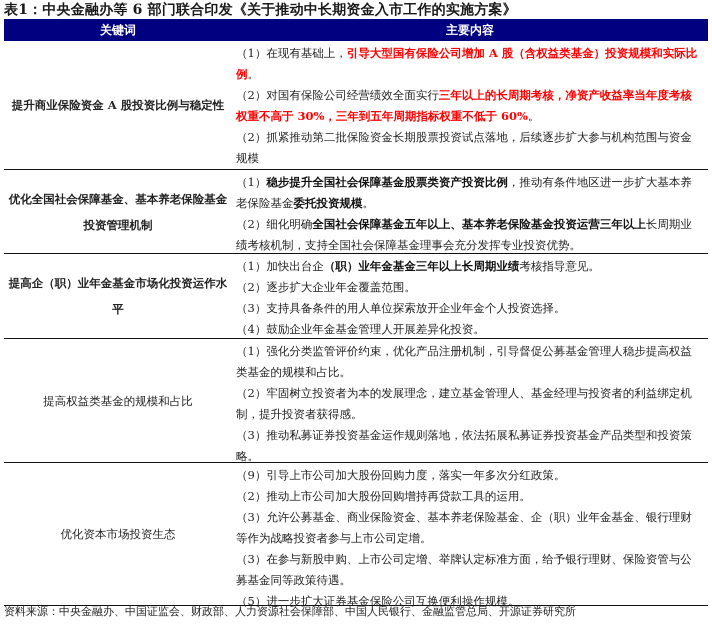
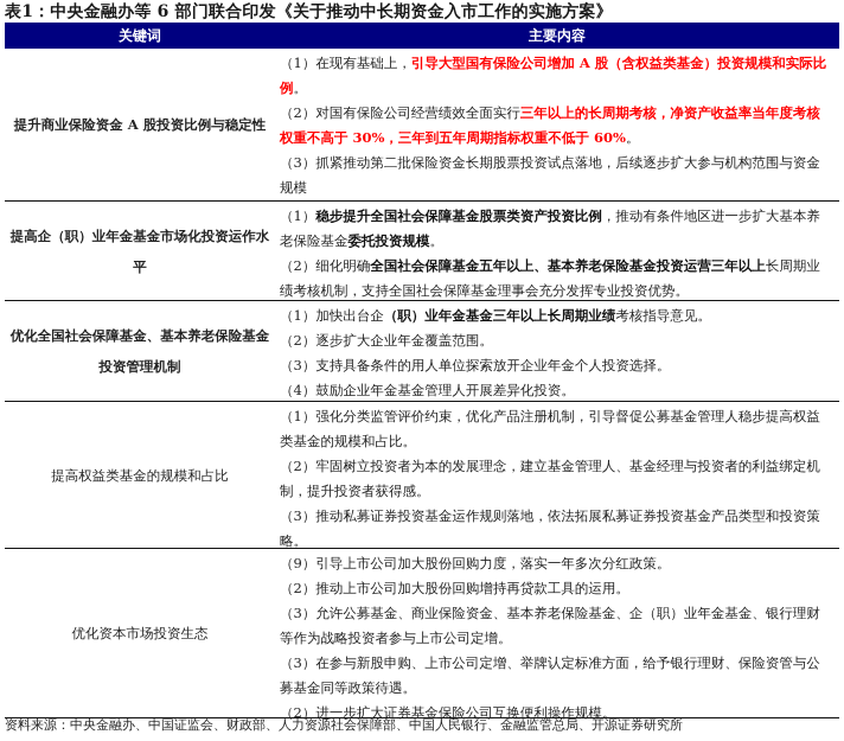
  表1：中央金融办等 6 部门联合印发《关于推动中长期资金入市工作的实施方案》
  关键词
  主要内容
  提升商业保险资金 A 股投资比例与稳定性
  （1）在现有基础上，引导大型国有保险公司增加 A 股（含权益类基金）投资规模和实际比例。
  （2）对国有保险公司经营绩效全面实行三年以上的长周期考核，净资产收益率当年度考核权重不高于 30%，三年到五年周期指标权重不低于 60%。
- （2）抓紧推动第二批保险资金长期股票投资试点落地，后续逐步扩大参与机构范围与资金规模
+ （3）抓紧推动第二批保险资金长期股票投资试点落地，后续逐步扩大参与机构范围与资金规模
- 优化全国社会保障基金、基本养老保险基金投资管理机制
+ 提高企（职）业年金基金市场化投资运作水平
  （1）稳步提升全国社会保障基金股票类资产投资比例，推动有条件地区进一步扩大基本养老保险基金委托投资规模。
  （2）细化明确全国社会保障基金五年以上、基本养老保险基金投资运营三年以上长周期业绩考核机制，支持全国社会保障基金理事会充分发挥专业投资优势。
- 提高企（职）业年金基金市场化投资运作水平
+ 优化全国社会保障基金、基本养老保险基金投资管理机制
  （1）加快出台企（职）业年金基金三年以上长周期业绩考核指导意见。
  （2）逐步扩大企业年金覆盖范围。
  （3）支持具备条件的用人单位探索放开企业年金个人投资选择。
  （4）鼓励企业年金基金管理人开展差异化投资。
  提高权益类基金的规模和占比
  （1）强化分类监管评价约束，优化产品注册机制，引导督促公募基金管理人稳步提高权益类基金的规模和占比。
  （2）牢固树立投资者为本的发展理念，建立基金管理人、基金经理与投资者的利益绑定机制，提升投资者获得感。
  （3）推动私募证券投资基金运作规则落地，依法拓展私募证券投资基金产品类型和投资策略。
  优化资本市场投资生态
  （9）引导上市公司加大股份回购力度，落实一年多次分红政策。
  （2）推动上市公司加大股份回购增持再贷款工具的运用。
  （3）允许公募基金、商业保险资金、基本养老保险基金、企（职）业年金基金、银行理财等作为战略投资者参与上市公司定增。
  （3）在参与新股申购、上市公司定增、举牌认定标准方面，给予银行理财、保险资管与公募基金同等政策待遇。
- （5）进一步扩大证券基金保险公司互换便利操作规模。
+ （2）进一步扩大证券基金保险公司互换便利操作规模。
  资料来源：中央金融办、中国证监会、财政部、人力资源社会保障部、中国人民银行、金融监管总局、开源证券研究所
